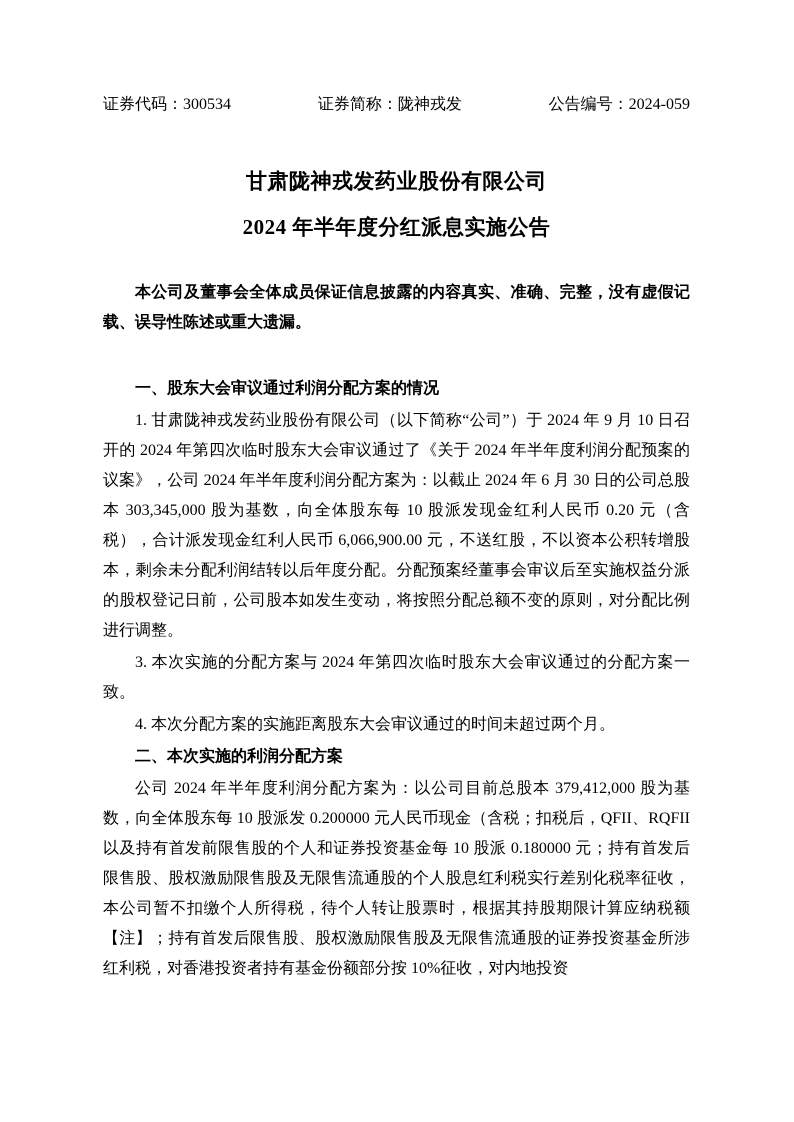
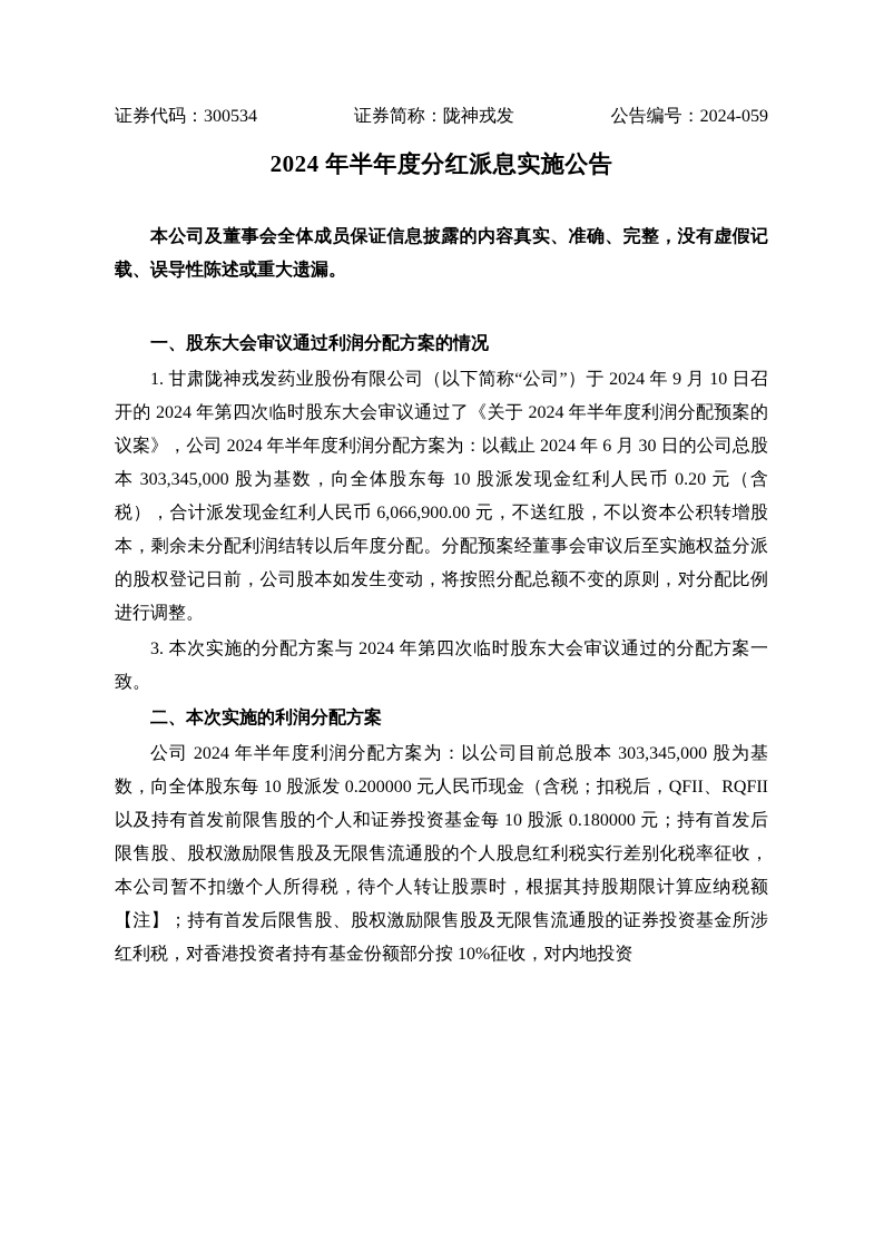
  证券代码：300534
  证券简称：陇神戎发
  公告编号：2024-059
- 甘肃陇神戎发药业股份有限公司
  2024 年半年度分红派息实施公告
  本公司及董事会全体成员保证信息披露的内容真实、准确、完整，没有虚假记载、误导性陈述或重大遗漏。
  一、股东大会审议通过利润分配方案的情况
  1. 甘肃陇神戎发药业股份有限公司（以下简称“公司”）于 2024 年 9 月 10 日召开的 2024 年第四次临时股东大会审议通过了《关于 2024 年半年度利润分配预案的议案》，公司 2024 年半年度利润分配方案为：以截止 2024 年 6 月 30 日的公司总股本 303,345,000 股为基数，向全体股东每 10 股派发现金红利人民币 0.20 元（含税），合计派发现金红利人民币 6,066,900.00 元，不送红股，不以资本公积转增股本，剩余未分配利润结转以后年度分配。分配预案经董事会审议后至实施权益分派的股权登记日前，公司股本如发生变动，将按照分配总额不变的原则，对分配比例进行调整。
  3. 本次实施的分配方案与 2024 年第四次临时股东大会审议通过的分配方案一致。
- 4. 本次分配方案的实施距离股东大会审议通过的时间未超过两个月。
  二、本次实施的利润分配方案
- 公司 2024 年半年度利润分配方案为：以公司目前总股本 379,412,000 股为基数，向全体股东每 10 股派发 0.200000 元人民币现金（含税；扣税后，QFII、RQFII 以及持有首发前限售股的个人和证券投资基金每 10 股派 0.180000 元；持有首发后限售股、股权激励限售股及无限售流通股的个人股息红利税实行差别化税率征收，本公司暂不扣缴个人所得税，待个人转让股票时，根据其持股期限计算应纳税额【注】；持有首发后限售股、股权激励限售股及无限售流通股的证券投资基金所涉红利税，对香港投资者持有基金份额部分按 10%征收，对内地投资
+ 公司 2024 年半年度利润分配方案为：以公司目前总股本 303,345,000 股为基数，向全体股东每 10 股派发 0.200000 元人民币现金（含税；扣税后，QFII、RQFII 以及持有首发前限售股的个人和证券投资基金每 10 股派 0.180000 元；持有首发后限售股、股权激励限售股及无限售流通股的个人股息红利税实行差别化税率征收，本公司暂不扣缴个人所得税，待个人转让股票时，根据其持股期限计算应纳税额【注】；持有首发后限售股、股权激励限售股及无限售流通股的证券投资基金所涉红利税，对香港投资者持有基金份额部分按 10%征收，对内地投资
